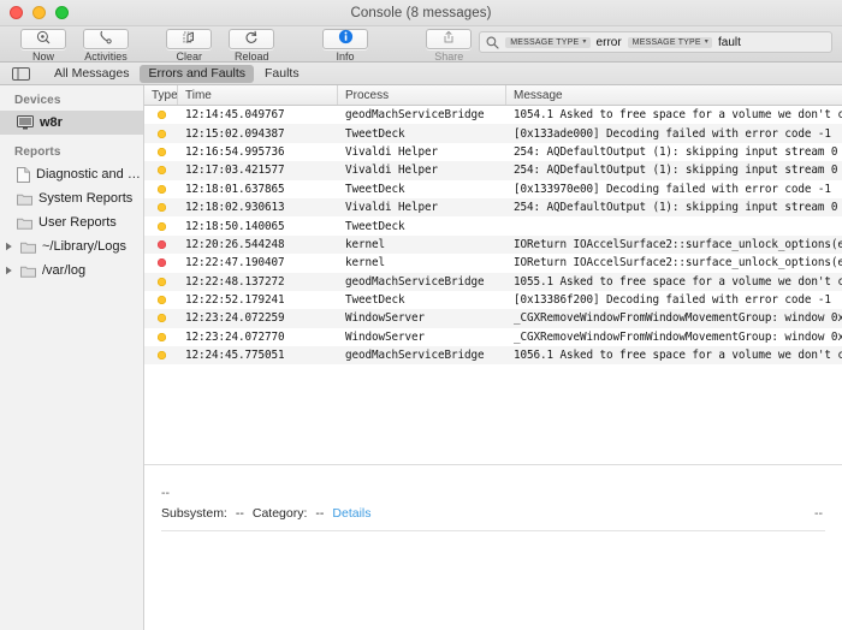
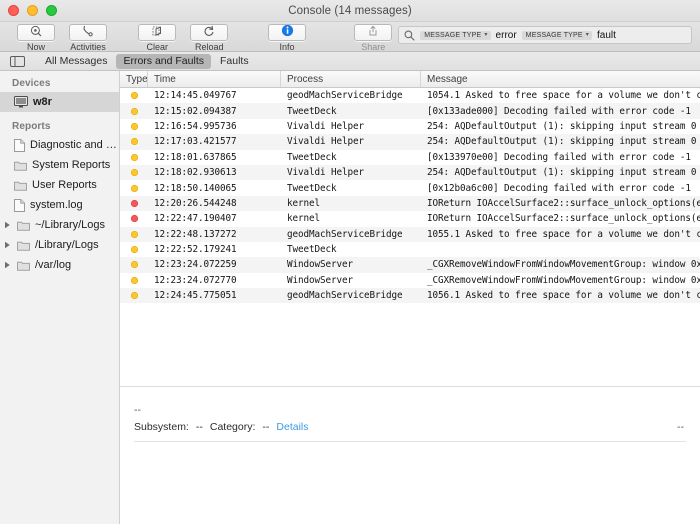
- Console (8 messages)
+ Console (14 messages)
  Now
  Activities
  Clear
  Reload
  Info
  Share
  error
  fault
  All Messages
  Errors and Faults
  Faults
  Devices
  w8r
  Reports
  Diagnostic and U
  System Reports
  User Reports
+ system.log
  ~/Library/Logs
+ /Library/Logs
  /var/log
  Type
  Time
  Process
  Message
  12:14:45.049767
  geodMachServiceBridge
  1054.1 Asked to free space for a volume we don't c
  12:15:02.094387
  TweetDeck
  [0x133ade000] Decoding failed with error code -1
  12:16:54.995736
  Vivaldi Helper
  254: AQDefaultOutput (1): skipping input stream 0
  12:17:03.421577
  Vivaldi Helper
  254: AQDefaultOutput (1): skipping input stream 0
  12:18:01.637865
  TweetDeck
  [0x133970e00] Decoding failed with error code -1
  12:18:02.930613
  Vivaldi Helper
  254: AQDefaultOutput (1): skipping input stream 0
  12:18:50.140065
  TweetDeck
+ [0x12b0a6c00] Decoding failed with error code -1
  12:20:26.544248
  kernel
  IOReturn IOAccelSurface2::surface_unlock_options(e
  12:22:47.190407
  kernel
  IOReturn IOAccelSurface2::surface_unlock_options(e
  12:22:48.137272
  geodMachServiceBridge
  1055.1 Asked to free space for a volume we don't c
  12:22:52.179241
  TweetDeck
- [0x13386f200] Decoding failed with error code -1
  12:23:24.072259
  WindowServer
  _CGXRemoveWindowFromWindowMovementGroup: window 0x
  12:23:24.072770
  WindowServer
  _CGXRemoveWindowFromWindowMovementGroup: window 0x
  12:24:45.775051
  geodMachServiceBridge
  1056.1 Asked to free space for a volume we don't c
  --
  Subsystem:
  --
  Category:
  --
  Details
  --
